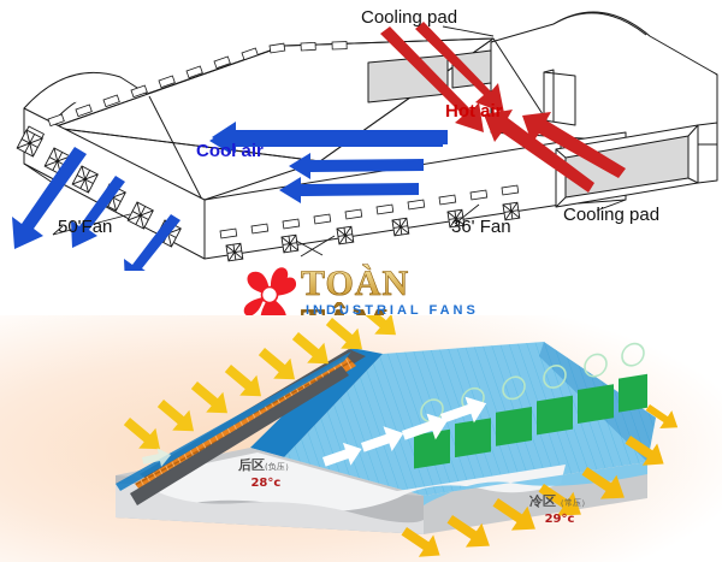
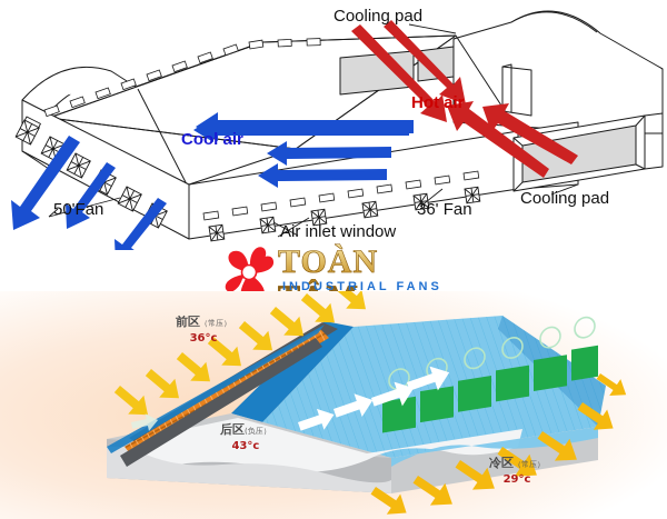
  Cooling pad
  Cooling pad
+ Air inlet window
  36' Fan
  50'Fan
  Hot air
  Cool air
  INDUSTRIAL FANS
+ 前区（常压）
+ 36°c
  后区(负压）
- 28°c
+ 43°c
  冷区（常压）
  29°c
